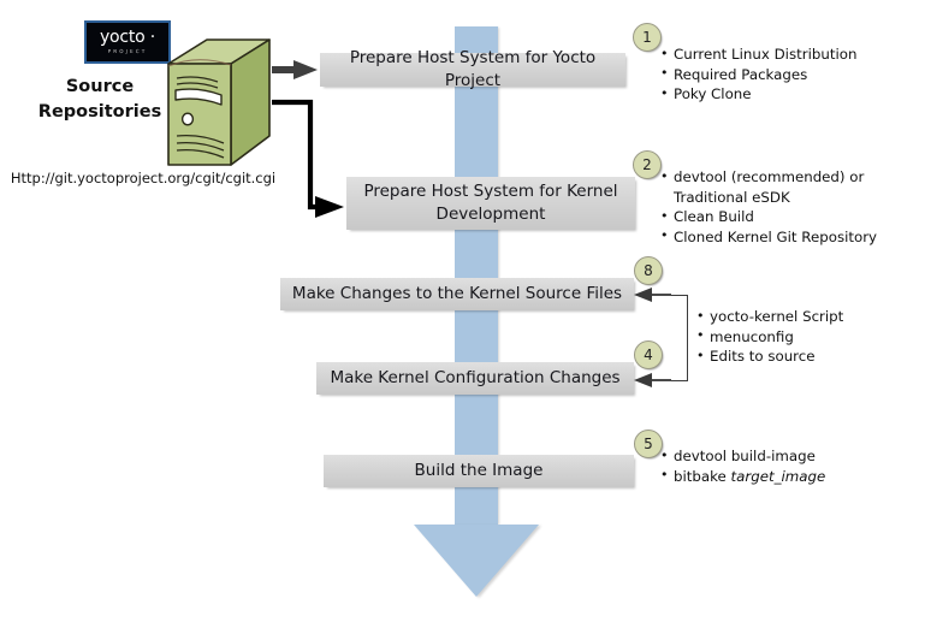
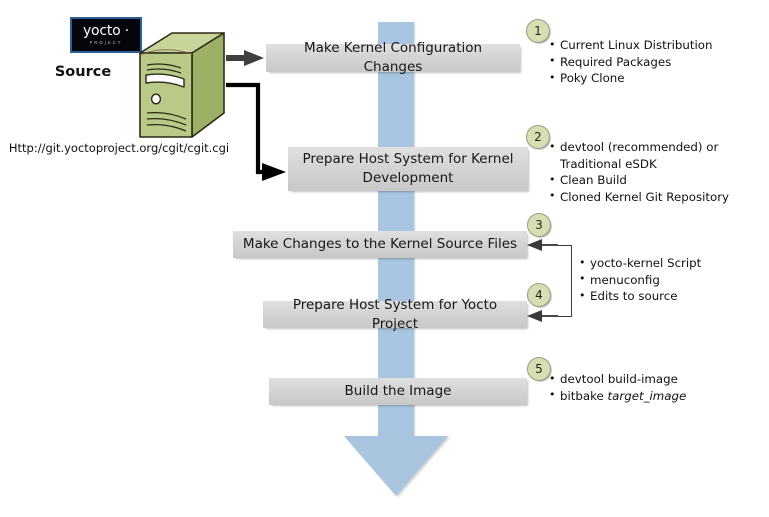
  yocto ·
  Source
- Repositories
  Http://git.yoctoproject.org/cgit/cgit.cgi
- Prepare Host System for Yocto Project
+ Make Kernel Configuration Changes
  Prepare Host System for Kernel
  Development
  Make Changes to the Kernel Source Files
- Make Kernel Configuration Changes
+ Prepare Host System for Yocto Project
  Build the Image
  1
  2
- 8
+ 3
  4
  5
  Current Linux Distribution
  Required Packages
  Poky Clone
  devtool (recommended) or Traditional eSDK
  Clean Build
  Cloned Kernel Git Repository
  yocto-kernel Script
  menuconfig
  Edits to source
  devtool build-image
  bitbake target_image
